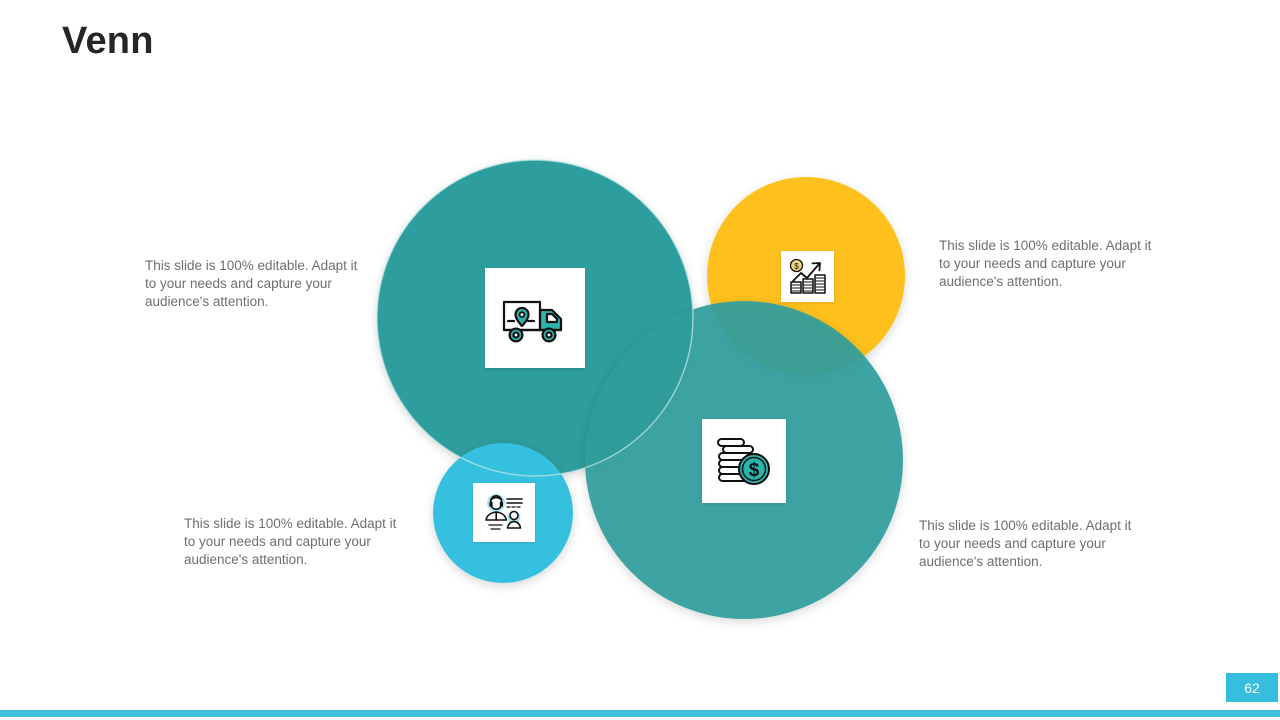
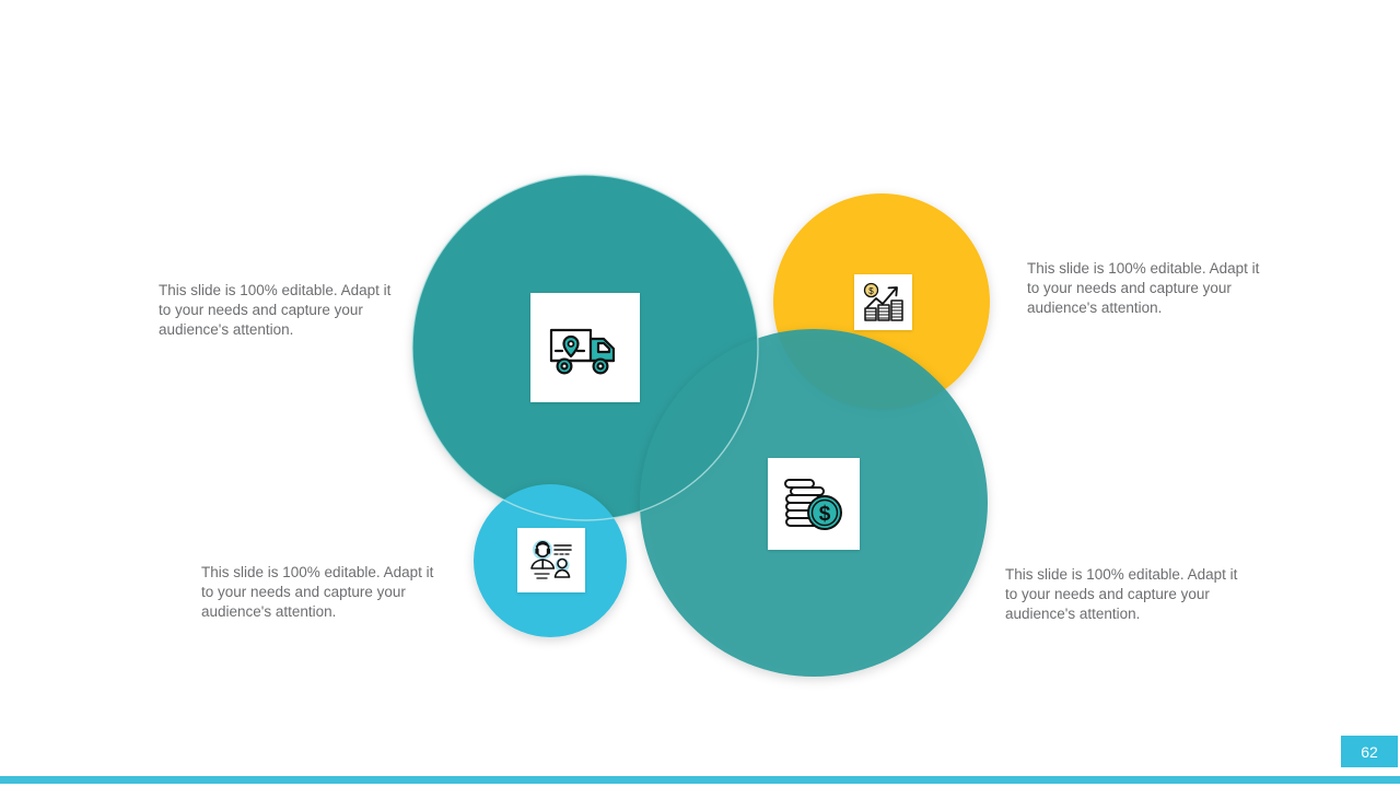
- Venn
  $
  $
  This slide is 100% editable. Adapt it to your needs and capture your audience's attention.
  This slide is 100% editable. Adapt it to your needs and capture your audience's attention.
  This slide is 100% editable. Adapt it to your needs and capture your audience's attention.
  This slide is 100% editable. Adapt it to your needs and capture your audience's attention.
  62
